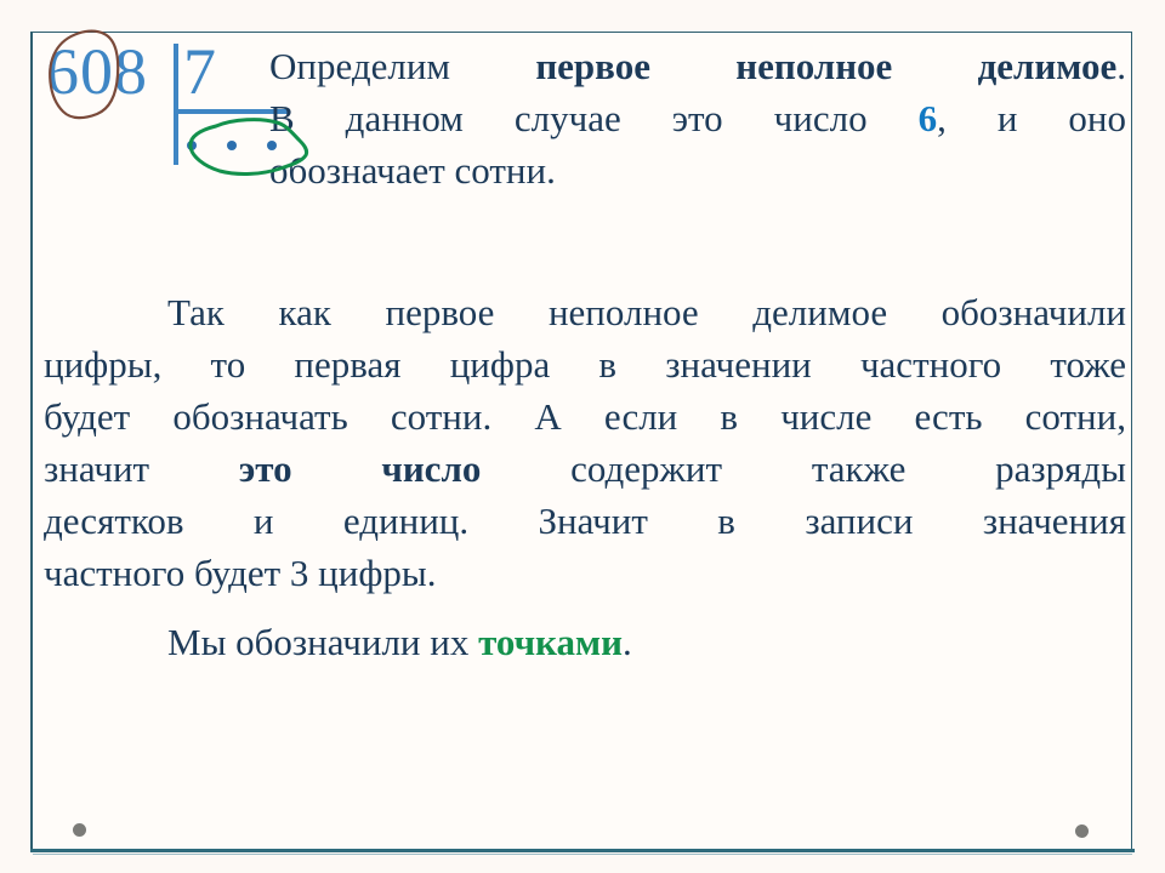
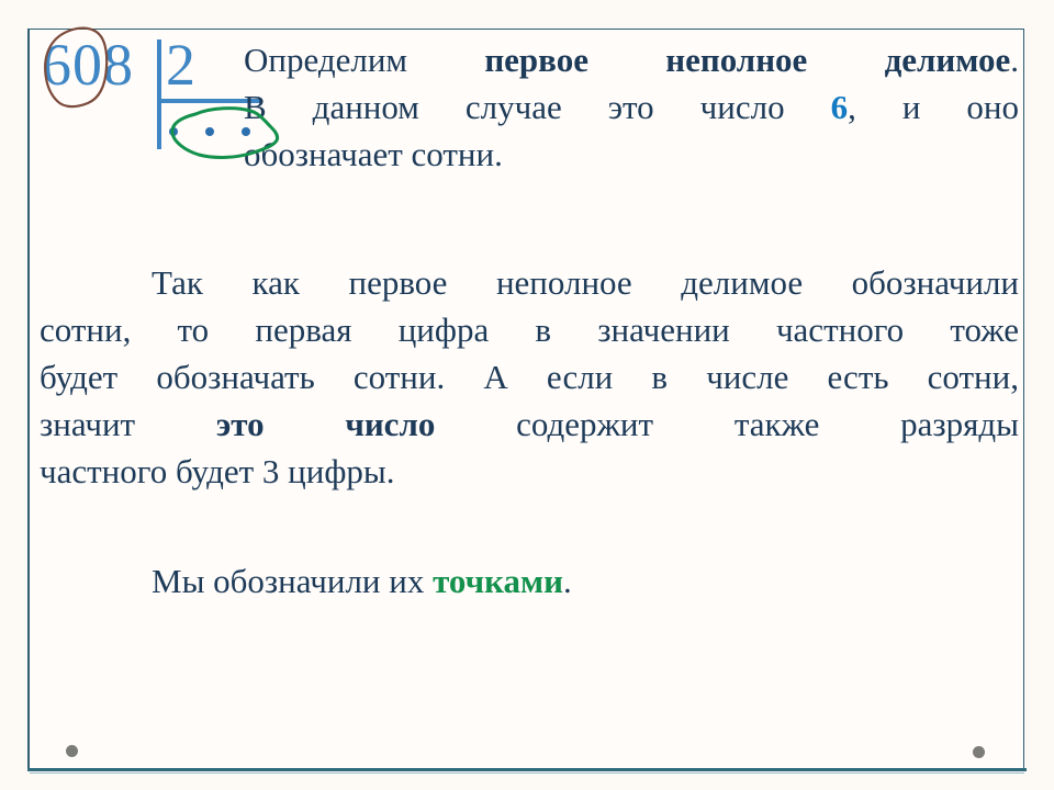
  608
- 7
+ 2
  Определим первое неполное делимое.
  В данном случае это число 6, и оно
  бозначает сотни.
  Так как первое неполное делимое обозначили
- цифры, то первая цифра в значении частного тоже
+ сотни, то первая цифра в значении частного тоже
  будет обозначать сотни. А если в числе есть сотни,
  значит это число содержит также разряды
- десятков и единиц. Значит в записи значения
  частного будет 3 цифры.
  Мы обозначили их точками.
